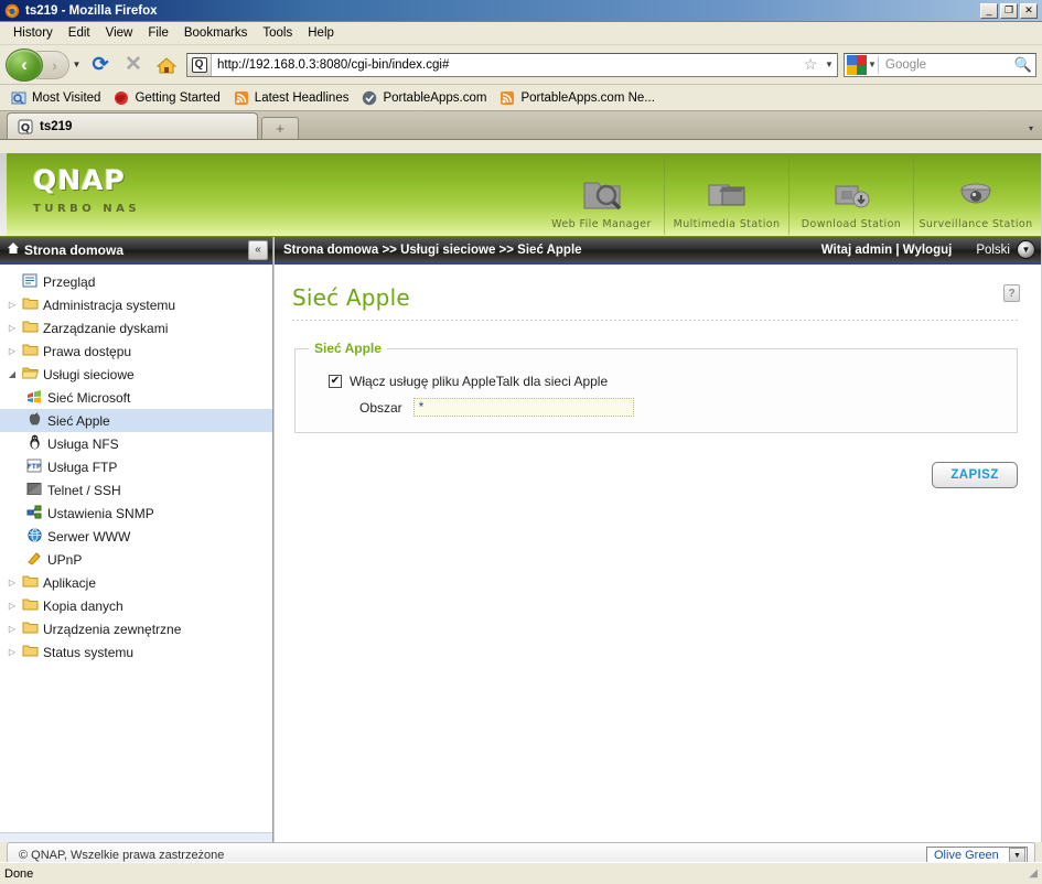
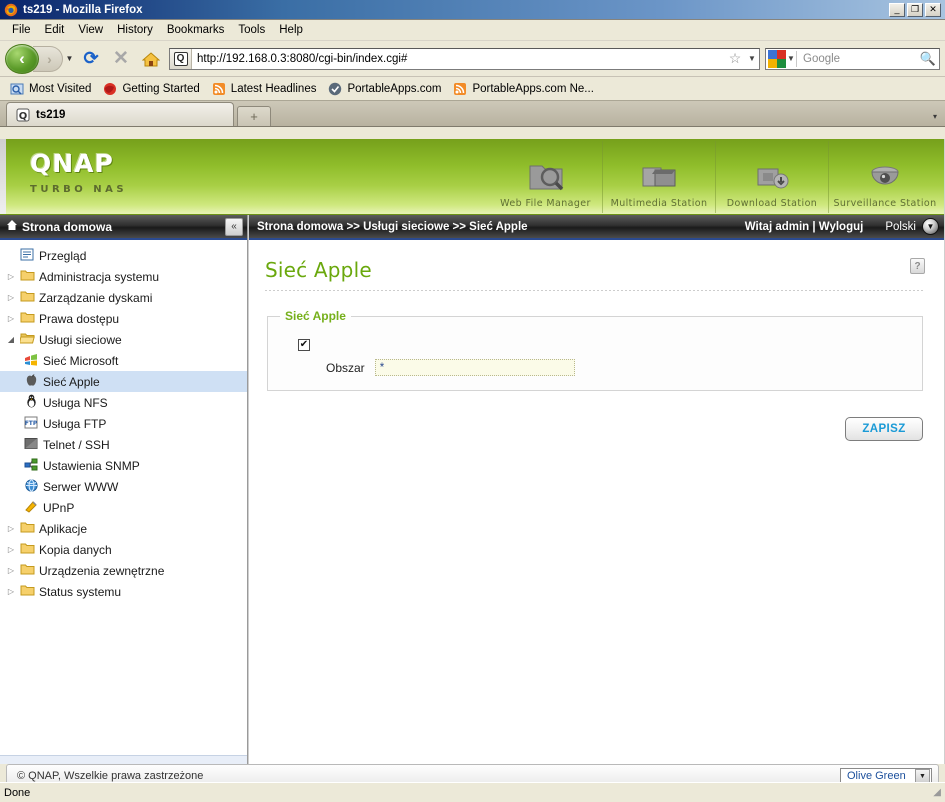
  ts219 - Mozilla Firefox
  _
  ❐
  ✕
- History
+ File
  Edit
  View
- File
+ History
  Bookmarks
  Tools
  Help
  ‹
  ›
  ▼
  ⟳
  ✕
  Q
  http://192.168.0.3:8080/cgi-bin/index.cgi#
  ☆
  ▼
  ▼
  Google
  🔍
  Most Visited
  Getting Started
  Latest Headlines
  PortableApps.com
  PortableApps.com Ne...
  Q
  ts219
  +
  ▾
  QNAP
  TURBO NAS
  Web File Manager
  Multimedia Station
  Download Station
  Surveillance Station
  Strona domowa
  «
  Przegląd
  ▷
  Administracja systemu
  ▷
  Zarządzanie dyskami
  ▷
  Prawa dostępu
  ◢
  Usługi sieciowe
  Sieć Microsoft
  Sieć Apple
  Usługa NFS
  Usługa FTP
  Telnet / SSH
  Ustawienia SNMP
  Serwer WWW
  UPnP
  ▷
  Aplikacje
  ▷
  Kopia danych
  ▷
  Urządzenia zewnętrzne
  ▷
  Status systemu
  Strona domowa >> Usługi sieciowe >> Sieć Apple
  Witaj admin | Wyloguj
  Polski
  ▼
  Sieć Apple
  ?
  Sieć Apple
  ✔
- Włącz usługę pliku AppleTalk dla sieci Apple
  Obszar
  *
  ZAPISZ
  © QNAP, Wszelkie prawa zastrzeżone
  Olive Green
  Done
  ◢
